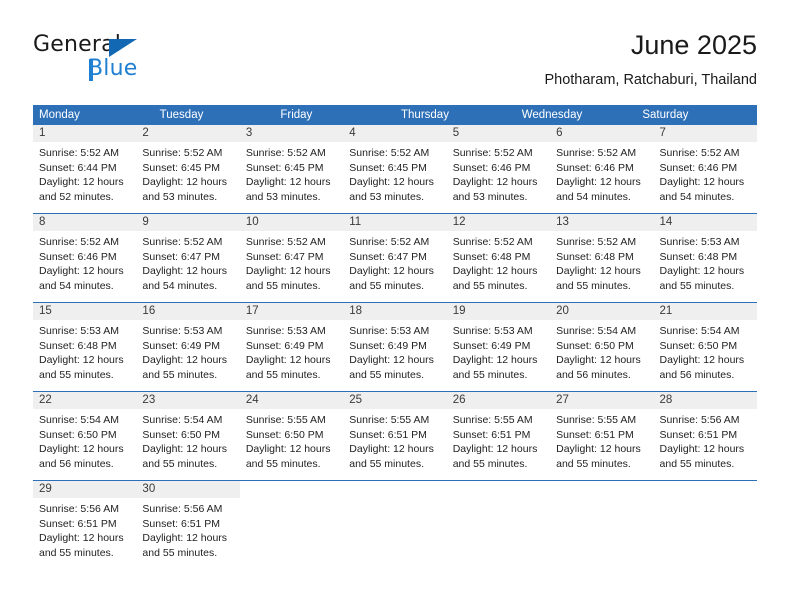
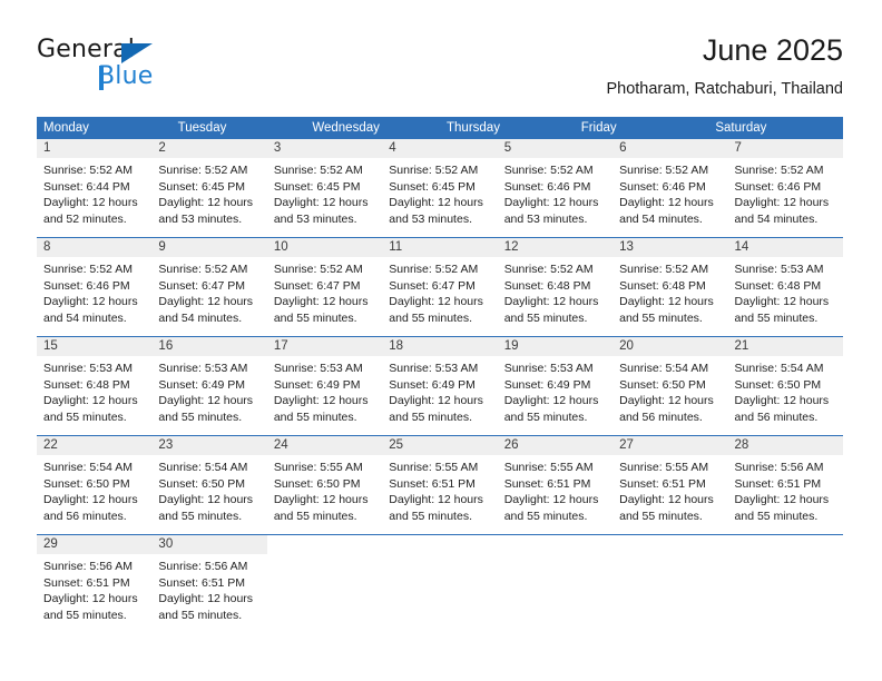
  General
  Blue
  June 2025
  Photharam, Ratchaburi, Thailand
  Monday
  Tuesday
- Friday
+ Wednesday
  Thursday
- Wednesday
+ Friday
  Saturday
  1
  Sunrise: 5:52 AM
  Sunset: 6:44 PM
  Daylight: 12 hours and 52 minutes.
  2
  Sunrise: 5:52 AM
  Sunset: 6:45 PM
  Daylight: 12 hours and 53 minutes.
  3
  Sunrise: 5:52 AM
  Sunset: 6:45 PM
  Daylight: 12 hours and 53 minutes.
  4
  Sunrise: 5:52 AM
  Sunset: 6:45 PM
  Daylight: 12 hours and 53 minutes.
  5
  Sunrise: 5:52 AM
  Sunset: 6:46 PM
  Daylight: 12 hours and 53 minutes.
  6
  Sunrise: 5:52 AM
  Sunset: 6:46 PM
  Daylight: 12 hours and 54 minutes.
  7
  Sunrise: 5:52 AM
  Sunset: 6:46 PM
  Daylight: 12 hours and 54 minutes.
  8
  Sunrise: 5:52 AM
  Sunset: 6:46 PM
  Daylight: 12 hours and 54 minutes.
  9
  Sunrise: 5:52 AM
  Sunset: 6:47 PM
  Daylight: 12 hours and 54 minutes.
  10
  Sunrise: 5:52 AM
  Sunset: 6:47 PM
  Daylight: 12 hours and 55 minutes.
  11
  Sunrise: 5:52 AM
  Sunset: 6:47 PM
  Daylight: 12 hours and 55 minutes.
  12
  Sunrise: 5:52 AM
  Sunset: 6:48 PM
  Daylight: 12 hours and 55 minutes.
  13
  Sunrise: 5:52 AM
  Sunset: 6:48 PM
  Daylight: 12 hours and 55 minutes.
  14
  Sunrise: 5:53 AM
  Sunset: 6:48 PM
  Daylight: 12 hours and 55 minutes.
  15
  Sunrise: 5:53 AM
  Sunset: 6:48 PM
  Daylight: 12 hours and 55 minutes.
  16
  Sunrise: 5:53 AM
  Sunset: 6:49 PM
  Daylight: 12 hours and 55 minutes.
  17
  Sunrise: 5:53 AM
  Sunset: 6:49 PM
  Daylight: 12 hours and 55 minutes.
  18
  Sunrise: 5:53 AM
  Sunset: 6:49 PM
  Daylight: 12 hours and 55 minutes.
  19
  Sunrise: 5:53 AM
  Sunset: 6:49 PM
  Daylight: 12 hours and 55 minutes.
  20
  Sunrise: 5:54 AM
  Sunset: 6:50 PM
  Daylight: 12 hours and 56 minutes.
  21
  Sunrise: 5:54 AM
  Sunset: 6:50 PM
  Daylight: 12 hours and 56 minutes.
  22
  Sunrise: 5:54 AM
  Sunset: 6:50 PM
  Daylight: 12 hours and 56 minutes.
  23
  Sunrise: 5:54 AM
  Sunset: 6:50 PM
  Daylight: 12 hours and 55 minutes.
  24
  Sunrise: 5:55 AM
  Sunset: 6:50 PM
  Daylight: 12 hours and 55 minutes.
  25
  Sunrise: 5:55 AM
  Sunset: 6:51 PM
  Daylight: 12 hours and 55 minutes.
  26
  Sunrise: 5:55 AM
  Sunset: 6:51 PM
  Daylight: 12 hours and 55 minutes.
  27
  Sunrise: 5:55 AM
  Sunset: 6:51 PM
  Daylight: 12 hours and 55 minutes.
  28
  Sunrise: 5:56 AM
  Sunset: 6:51 PM
  Daylight: 12 hours and 55 minutes.
  29
  Sunrise: 5:56 AM
  Sunset: 6:51 PM
  Daylight: 12 hours and 55 minutes.
  30
  Sunrise: 5:56 AM
  Sunset: 6:51 PM
  Daylight: 12 hours and 55 minutes.
